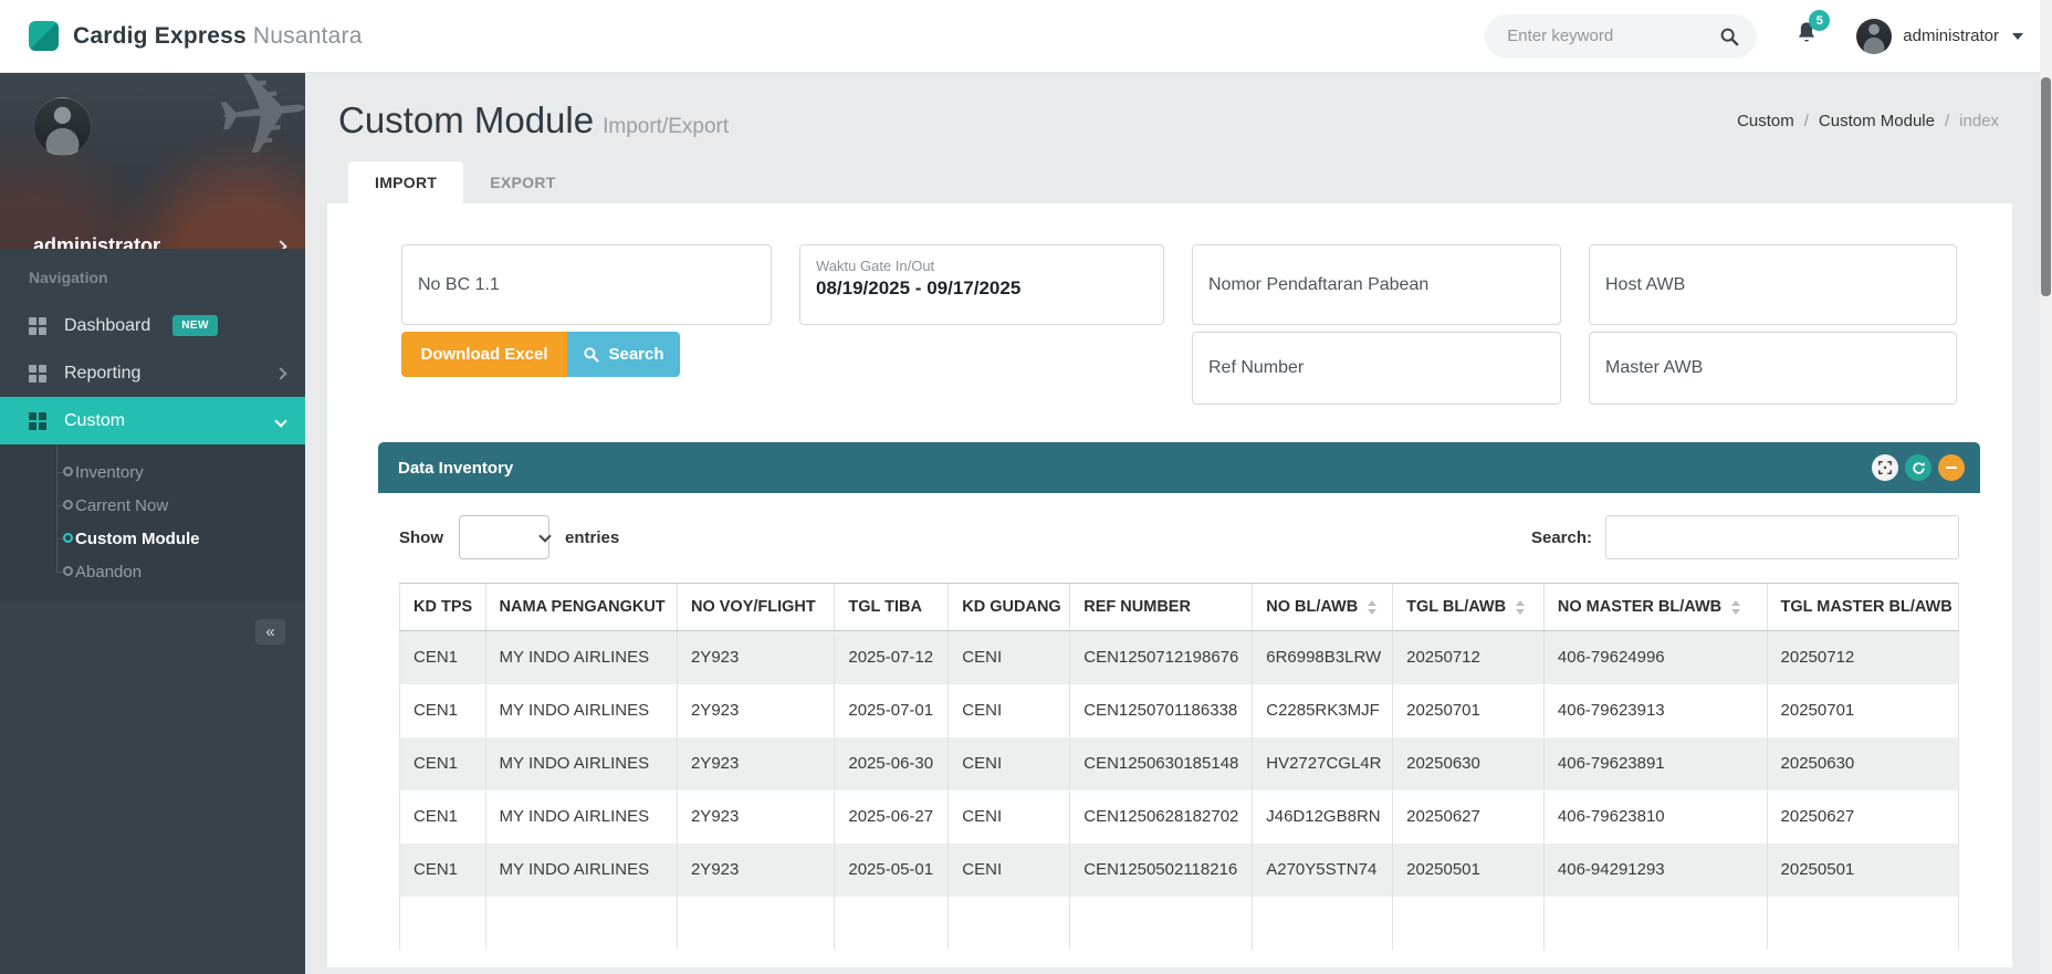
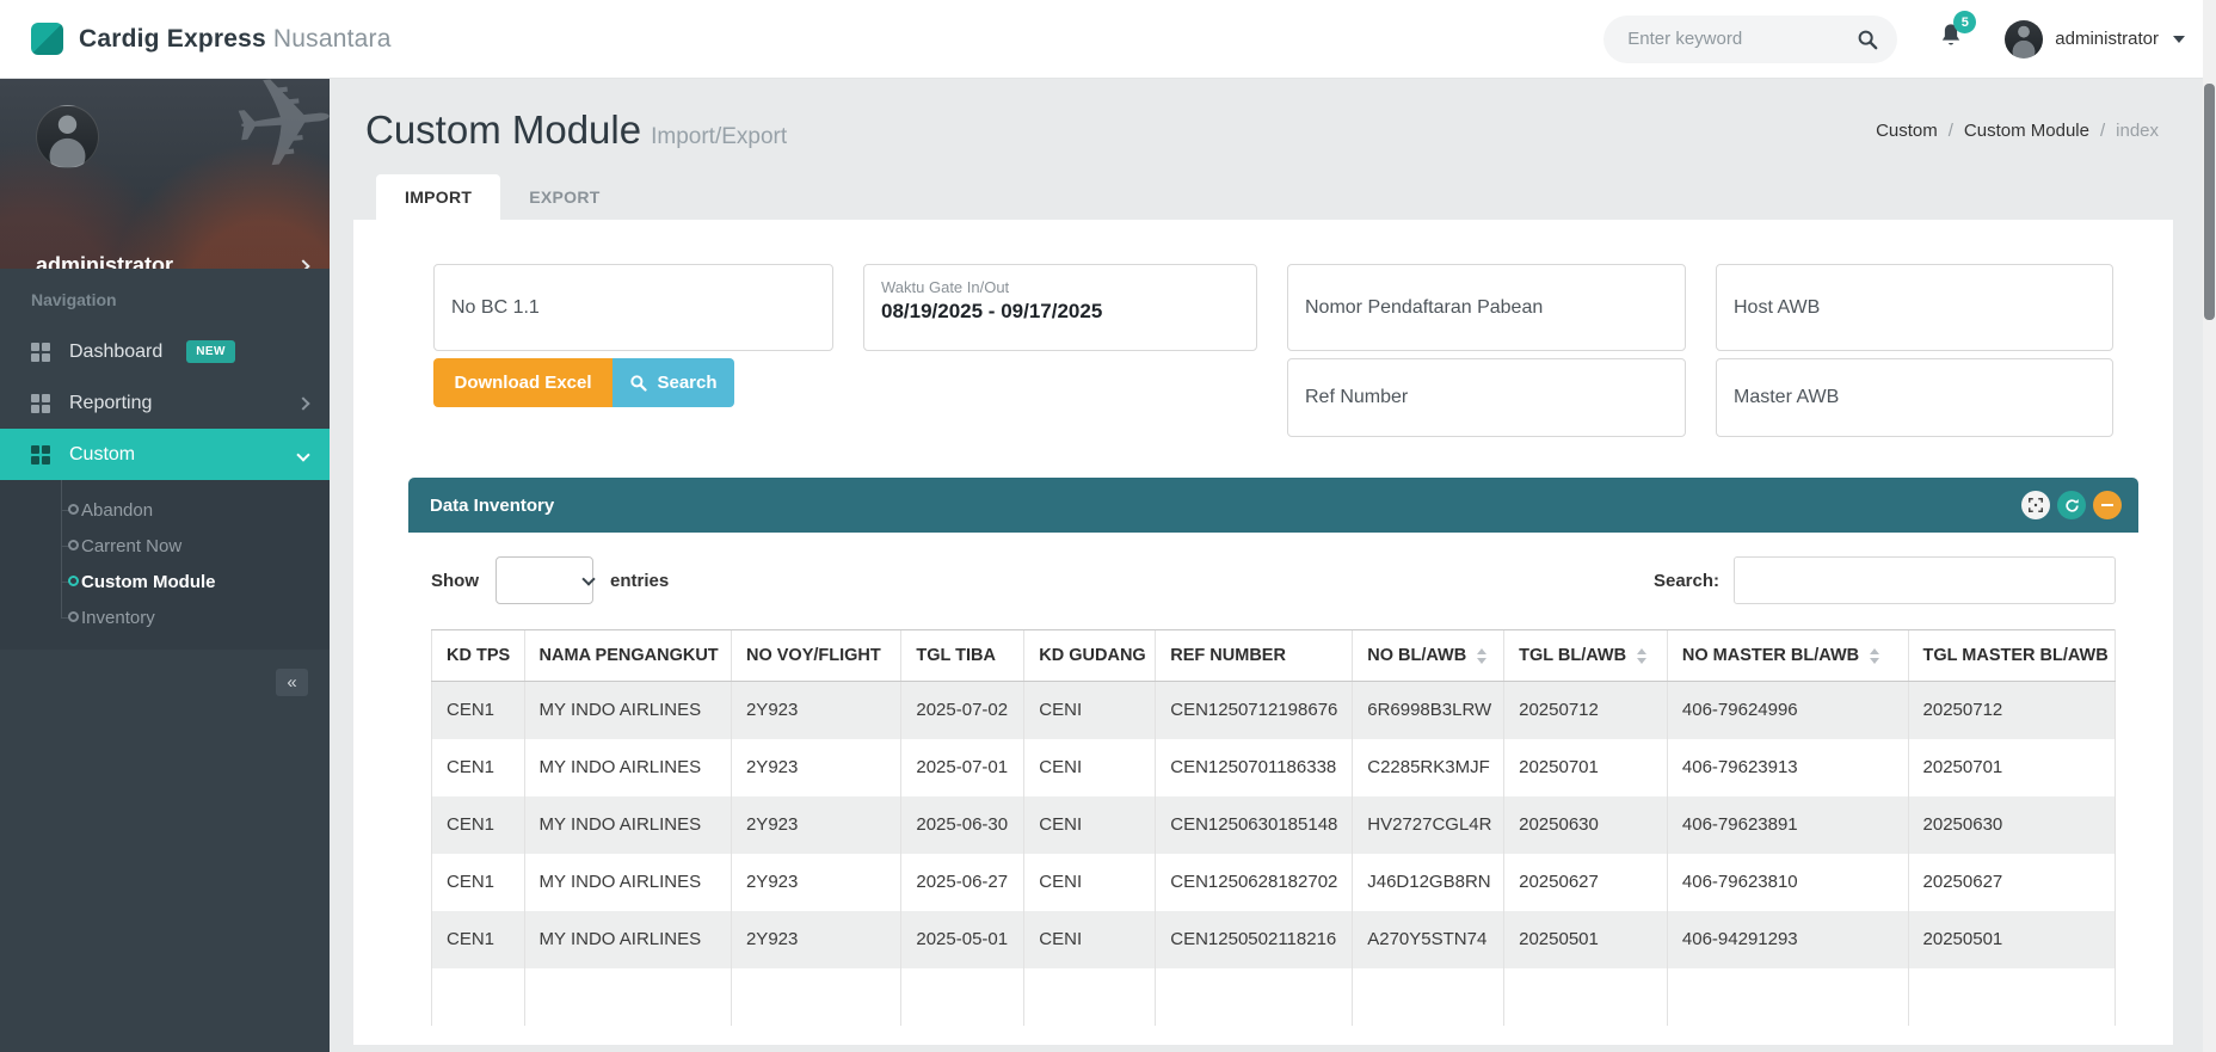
  Cardig Express Nusantara
  Enter keyword
  5
  administrator
  administrator
  Navigation
  Dashboard
  NEW
  Reporting
  Custom
- Inventory
+ Abandon
  Carrent Now
  Custom Module
- Abandon
+ Inventory
  «
  Custom Module Import/Export
  Custom
  /
  Custom Module
  /
  index
  IMPORT
  EXPORT
  No BC 1.1
  Download Excel
  Search
  Waktu Gate In/Out
  08/19/2025 - 09/17/2025
  Nomor Pendaftaran Pabean
  Ref Number
  Host AWB
  Master AWB
  Data Inventory
  Show
  entries
  Search:
  KD TPS	NAMA PENGANGKUT	NO VOY/FLIGHT	TGL TIBA	KD GUDANG	REF NUMBER	NO BL/AWB	TGL BL/AWB	NO MASTER BL/AWB	TGL MASTER BL/AWB
- CEN1	MY INDO AIRLINES	2Y923	2025-07-12	CENI	CEN1250712198676	6R6998B3LRW	20250712	406-79624996	20250712
+ CEN1	MY INDO AIRLINES	2Y923	2025-07-02	CENI	CEN1250712198676	6R6998B3LRW	20250712	406-79624996	20250712
  CEN1	MY INDO AIRLINES	2Y923	2025-07-01	CENI	CEN1250701186338	C2285RK3MJF	20250701	406-79623913	20250701
  CEN1	MY INDO AIRLINES	2Y923	2025-06-30	CENI	CEN1250630185148	HV2727CGL4R	20250630	406-79623891	20250630
  CEN1	MY INDO AIRLINES	2Y923	2025-06-27	CENI	CEN1250628182702	J46D12GB8RN	20250627	406-79623810	20250627
  CEN1	MY INDO AIRLINES	2Y923	2025-05-01	CENI	CEN1250502118216	A270Y5STN74	20250501	406-94291293	20250501
